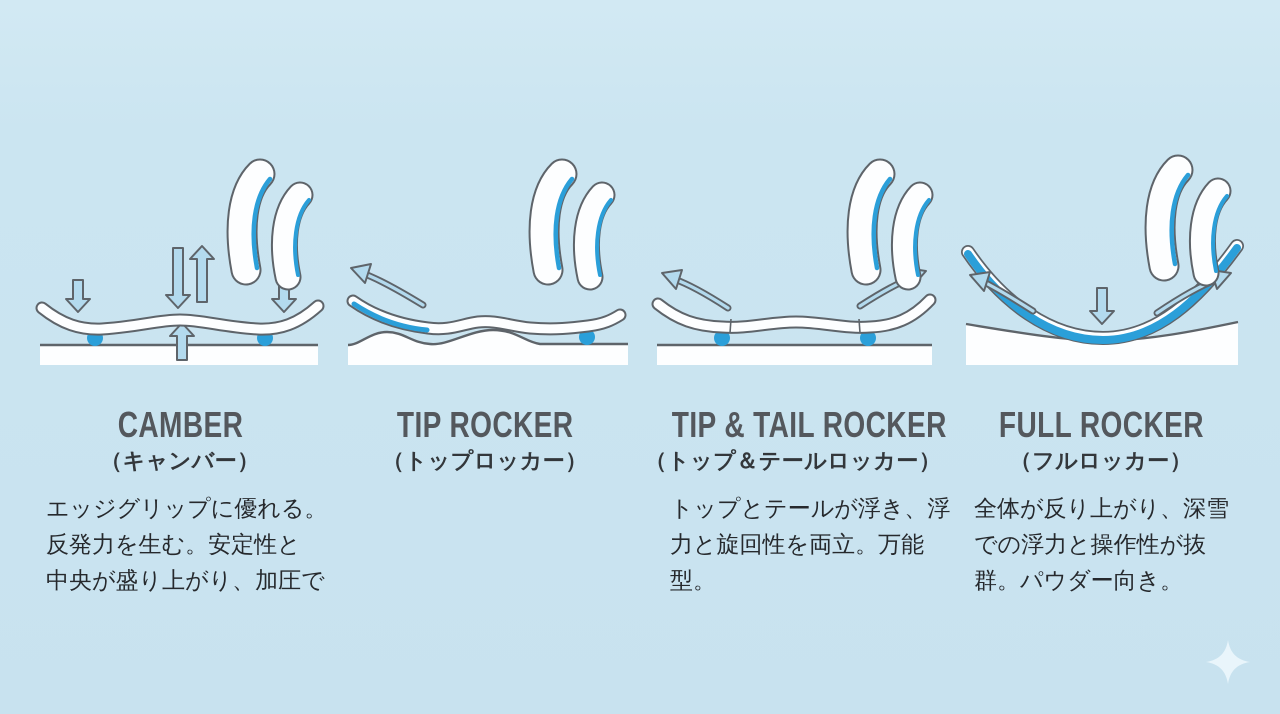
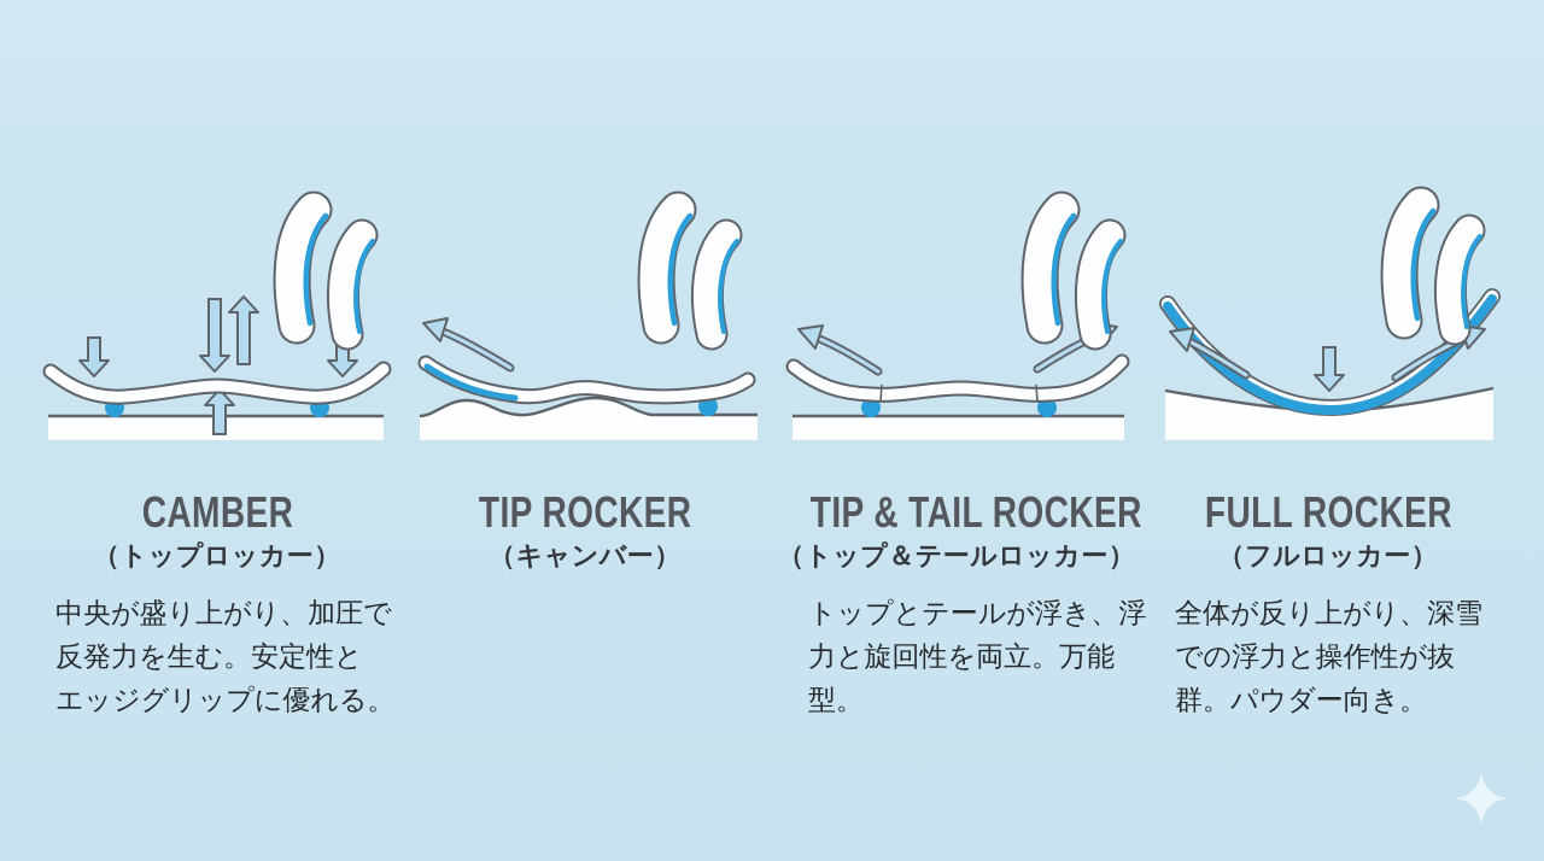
  CAMBER
- （キャンバー）
+ （トップロッカー）
- エッジグリップに優れる。
+ 中央が盛り上がり、加圧で
  反発力を生む。安定性と
- 中央が盛り上がり、加圧で
+ エッジグリップに優れる。
  TIP ROCKER
- （トップロッカー）
+ （キャンバー）
  TIP & TAIL ROCKER
  （トップ＆テールロッカー）
  トップとテールが浮き、浮
  力と旋回性を両立。万能
  型。
  FULL ROCKER
  （フルロッカー）
  全体が反り上がり、深雪
  での浮力と操作性が抜
  群。パウダー向き。
